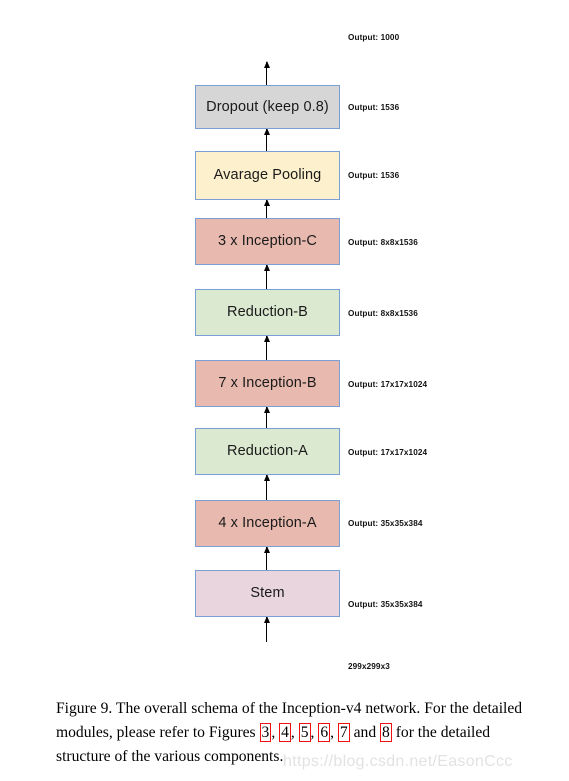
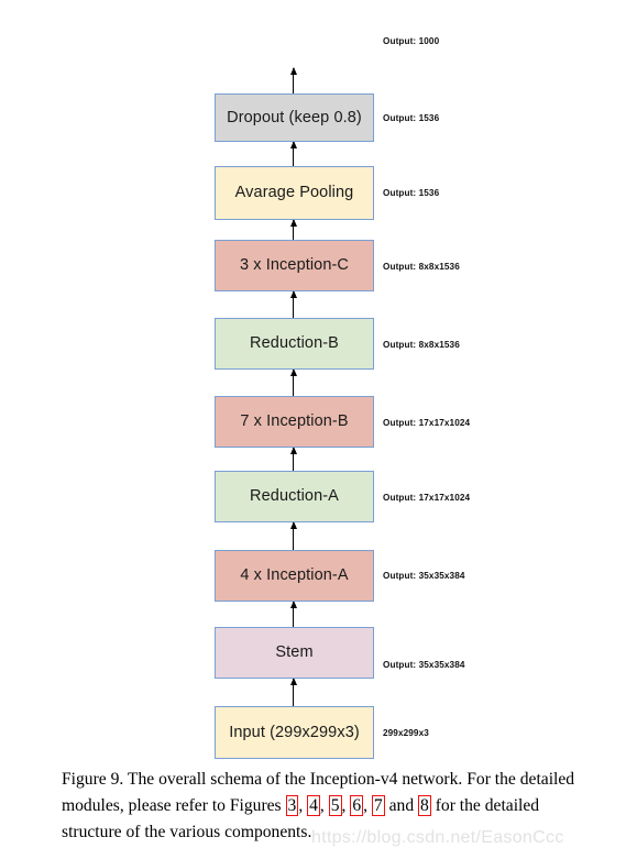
  Output: 1000
  Dropout (keep 0.8)
  Output: 1536
  Avarage Pooling
  Output: 1536
  3 x Inception-C
  Output: 8x8x1536
  Reduction-B
  Output: 8x8x1536
  7 x Inception-B
  Output: 17x17x1024
  Reduction-A
  Output: 17x17x1024
  4 x Inception-A
  Output: 35x35x384
  Stem
  Output: 35x35x384
+ Input (299x299x3)
  299x299x3
  Figure 9. The overall schema of the Inception-v4 network. For the detailed modules, please refer to Figures 3, 4, 5, 6, 7 and 8 for the detailed structure of the various components.
  https://blog.csdn.net/EasonCcc
